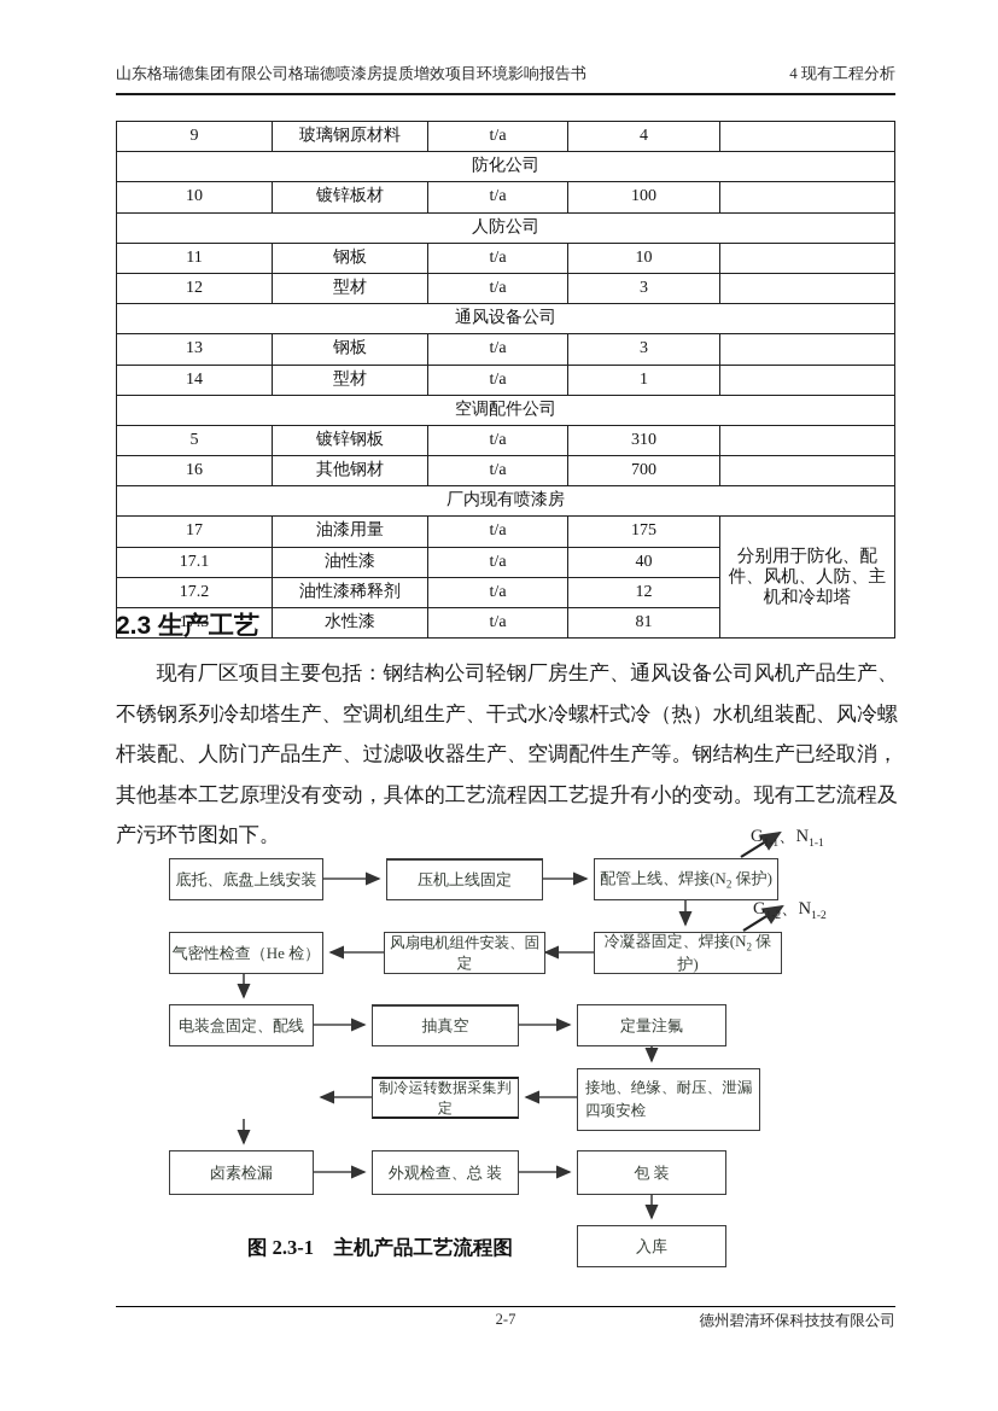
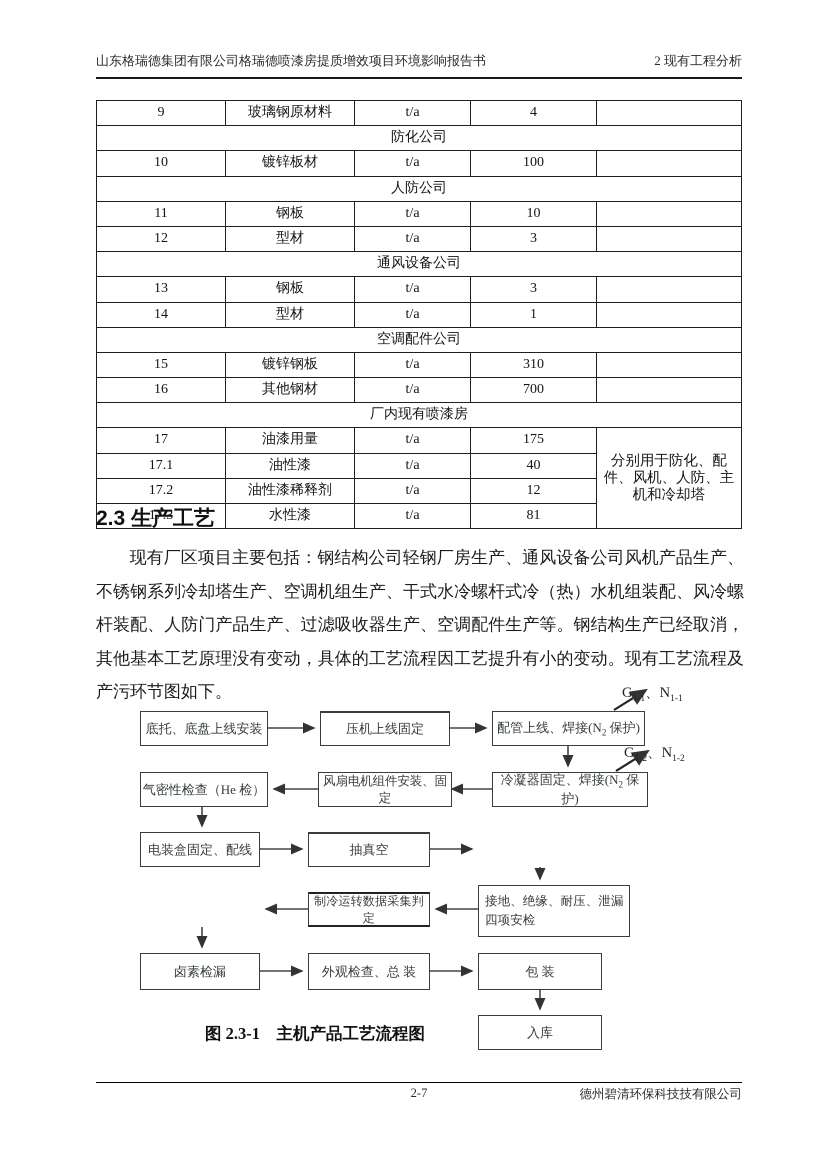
  山东格瑞德集团有限公司格瑞德喷漆房提质增效项目环境影响报告书
- 4 现有工程分析
+ 2 现有工程分析
  9	玻璃钢原材料	t/a	4
  防化公司
  10	镀锌板材	t/a	100
  人防公司
  11	钢板	t/a	10
  12	型材	t/a	3
  通风设备公司
  13	钢板	t/a	3
  14	型材	t/a	1
  空调配件公司
- 5	镀锌钢板	t/a	310
+ 15	镀锌钢板	t/a	310
  16	其他钢材	t/a	700
  厂内现有喷漆房
  17	油漆用量	t/a	175	分别用于防化、配件、风机、人防、主机和冷却塔
  17.1	油性漆	t/a	40
  17.2	油性漆稀释剂	t/a	12
  17.3	水性漆	t/a	81
  2.3 生产工艺
  现有厂区项目主要包括：钢结构公司轻钢厂房生产、通风设备公司风机产品生产、不锈钢系列冷却塔生产、空调机组生产、干式水冷螺杆式冷（热）水机组装配、风冷螺杆装配、人防门产品生产、过滤吸收器生产、空调配件生产等。钢结构生产已经取消，其他基本工艺原理没有变动，具体的工艺流程因工艺提升有小的变动。现有工艺流程及产污环节图如下。
  底托、底盘上线安装
  压机上线固定
  配管上线、焊接(N2 保护)
  G1-1、N1-1
  气密性检查（He 检）
  风扇电机组件安装、固定
  冷凝器固定、焊接(N2 保护)
  G1-2、N1-2
  电装盒固定、配线
  抽真空
- 定量注氟
  制冷运转数据采集判定
  接地、绝缘、耐压、泄漏
  四项安检
  卤素检漏
  外观检查、总 装
  包 装
  入库
  图 2.3-1 主机产品工艺流程图
  2-7
  德州碧清环保科技技有限公司
